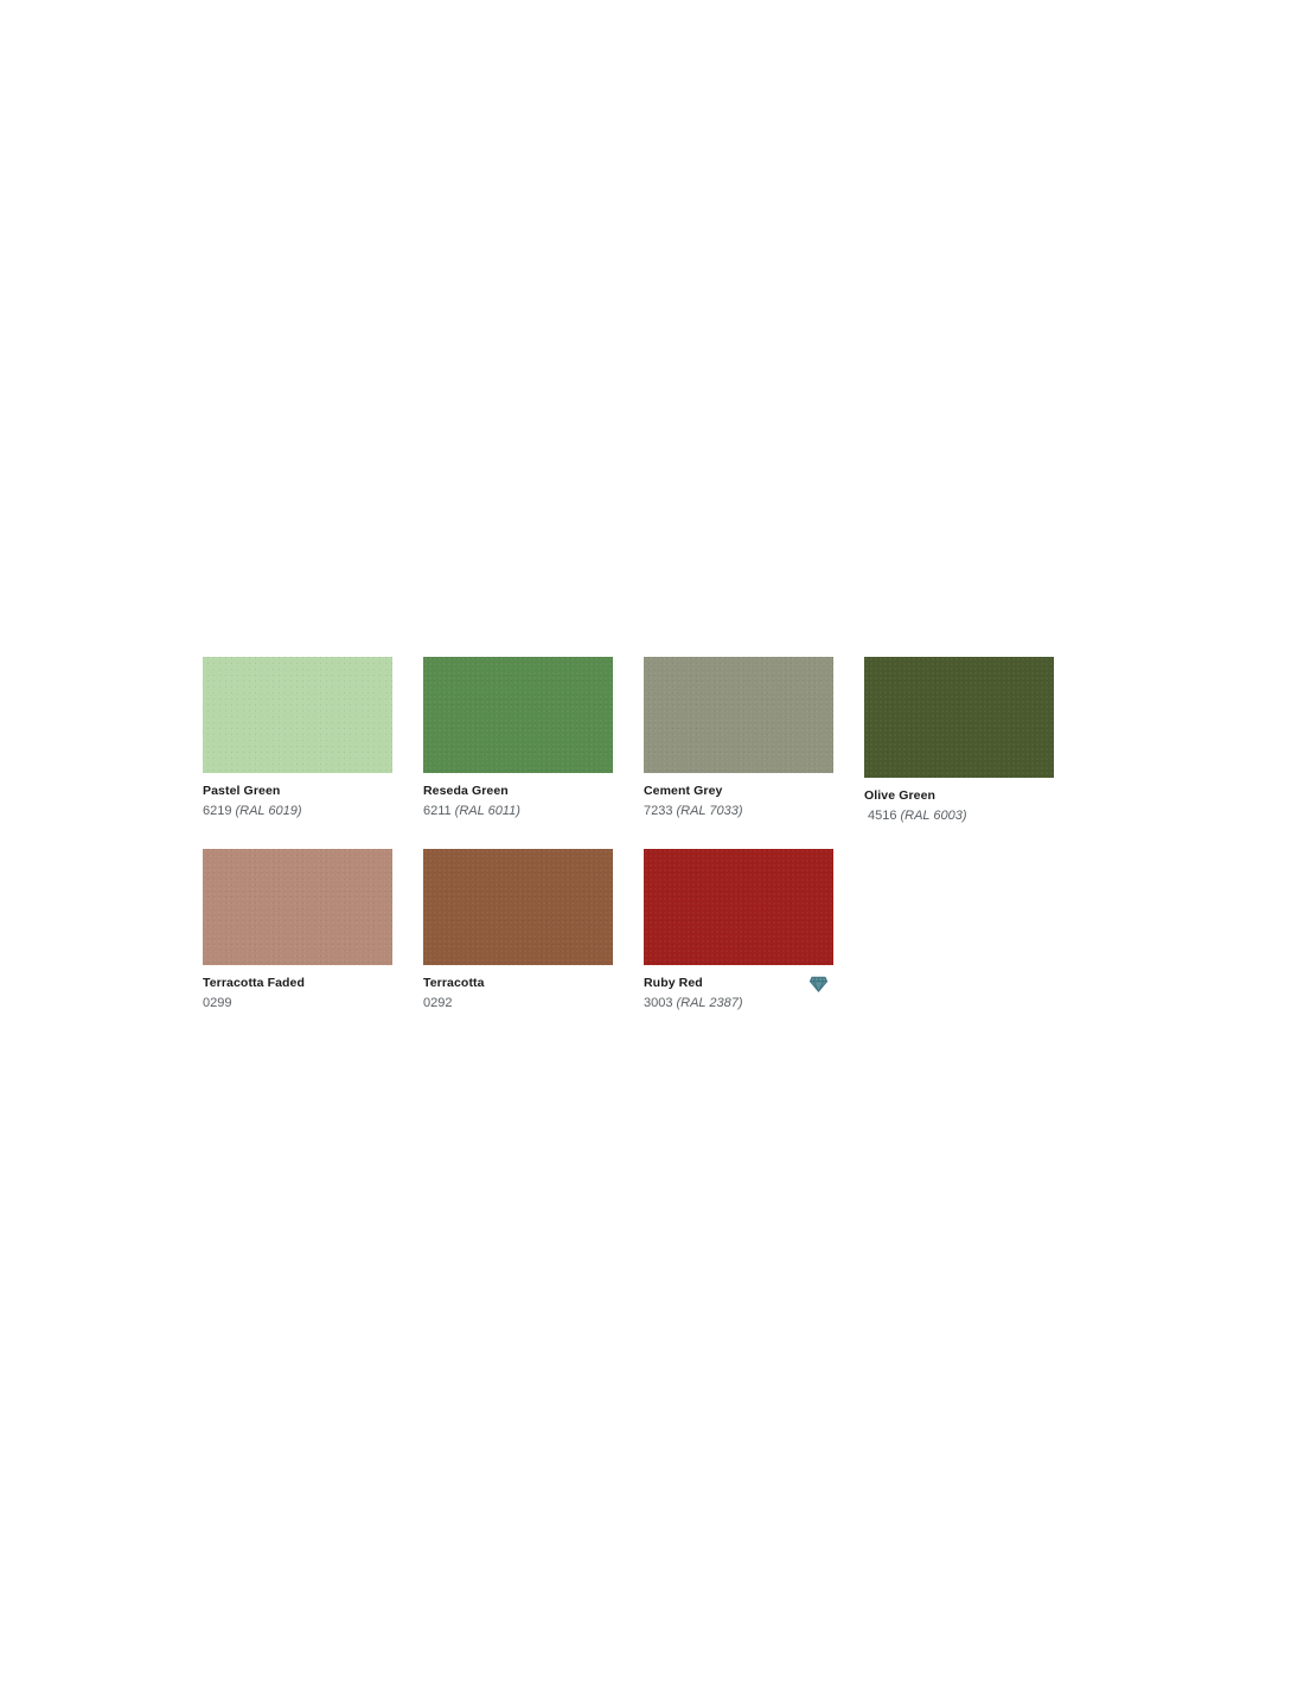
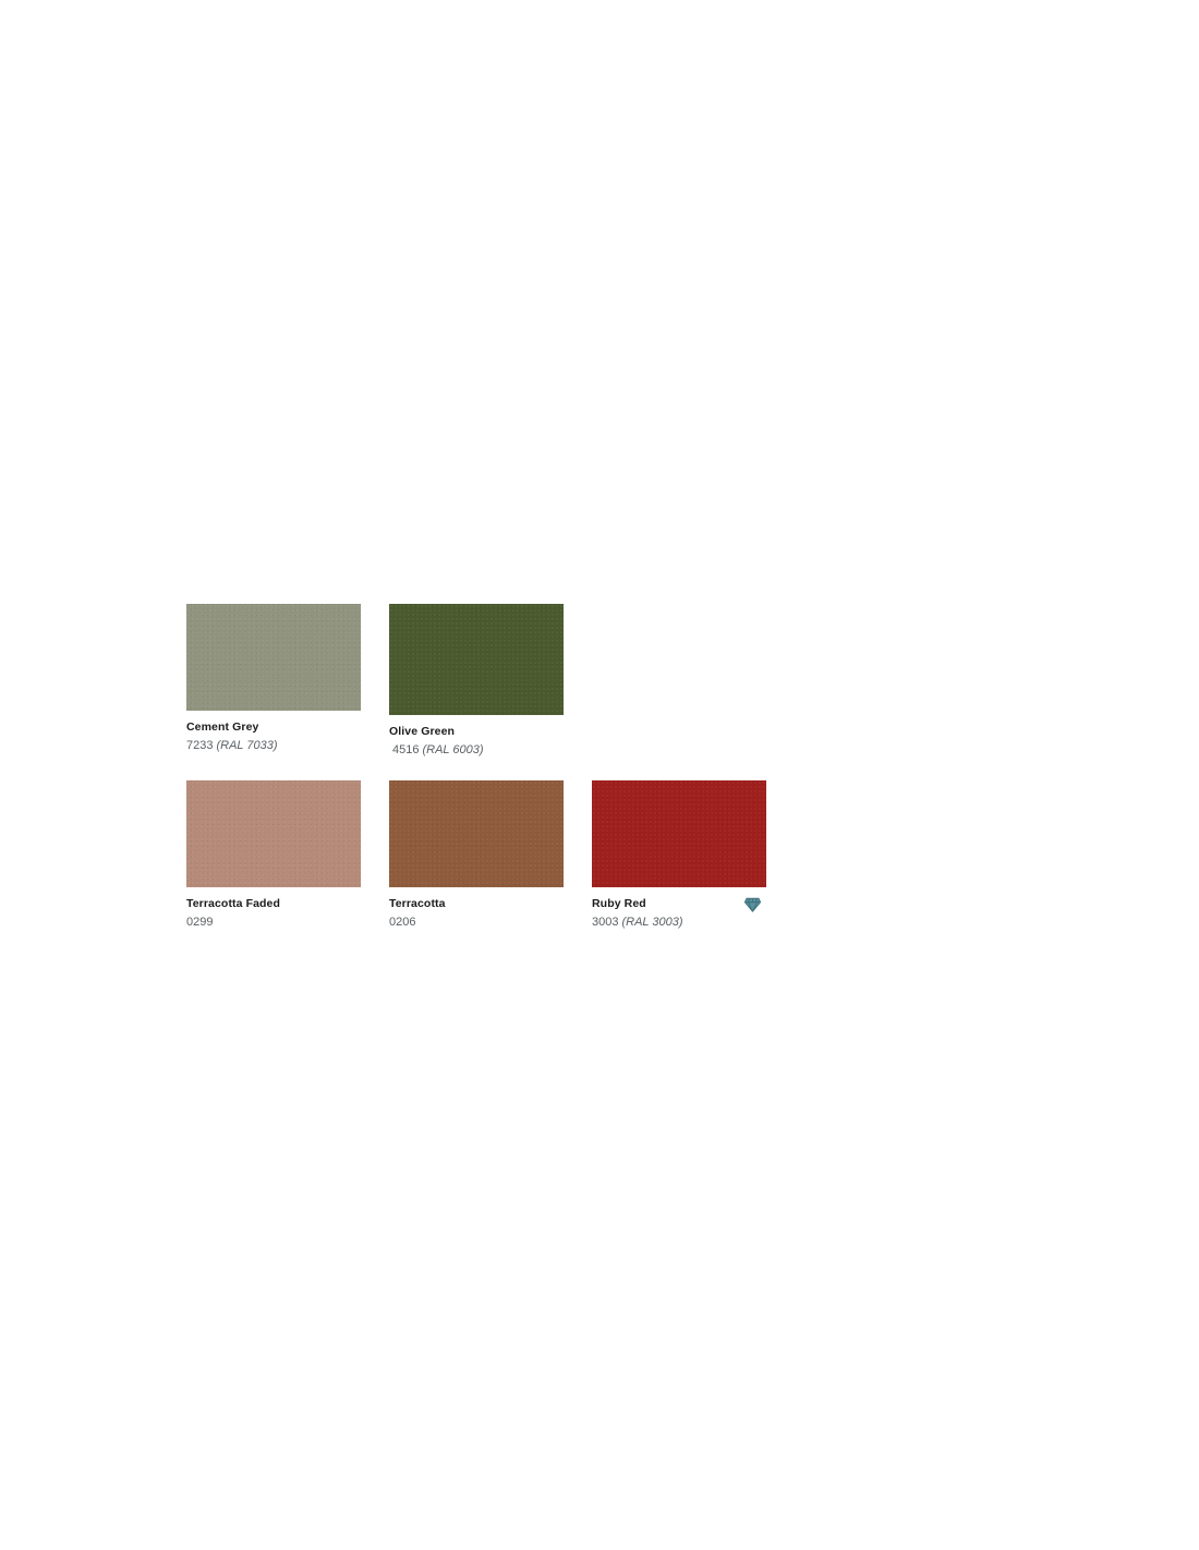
- Pastel Green
- 6219 (RAL 6019)
- Reseda Green
- 6211 (RAL 6011)
  Cement Grey
  7233 (RAL 7033)
  Olive Green
  4516 (RAL 6003)
  Terracotta Faded
  0299
  Terracotta
- 0292
+ 0206
  Ruby Red
- 3003 (RAL 2387)
+ 3003 (RAL 3003)
